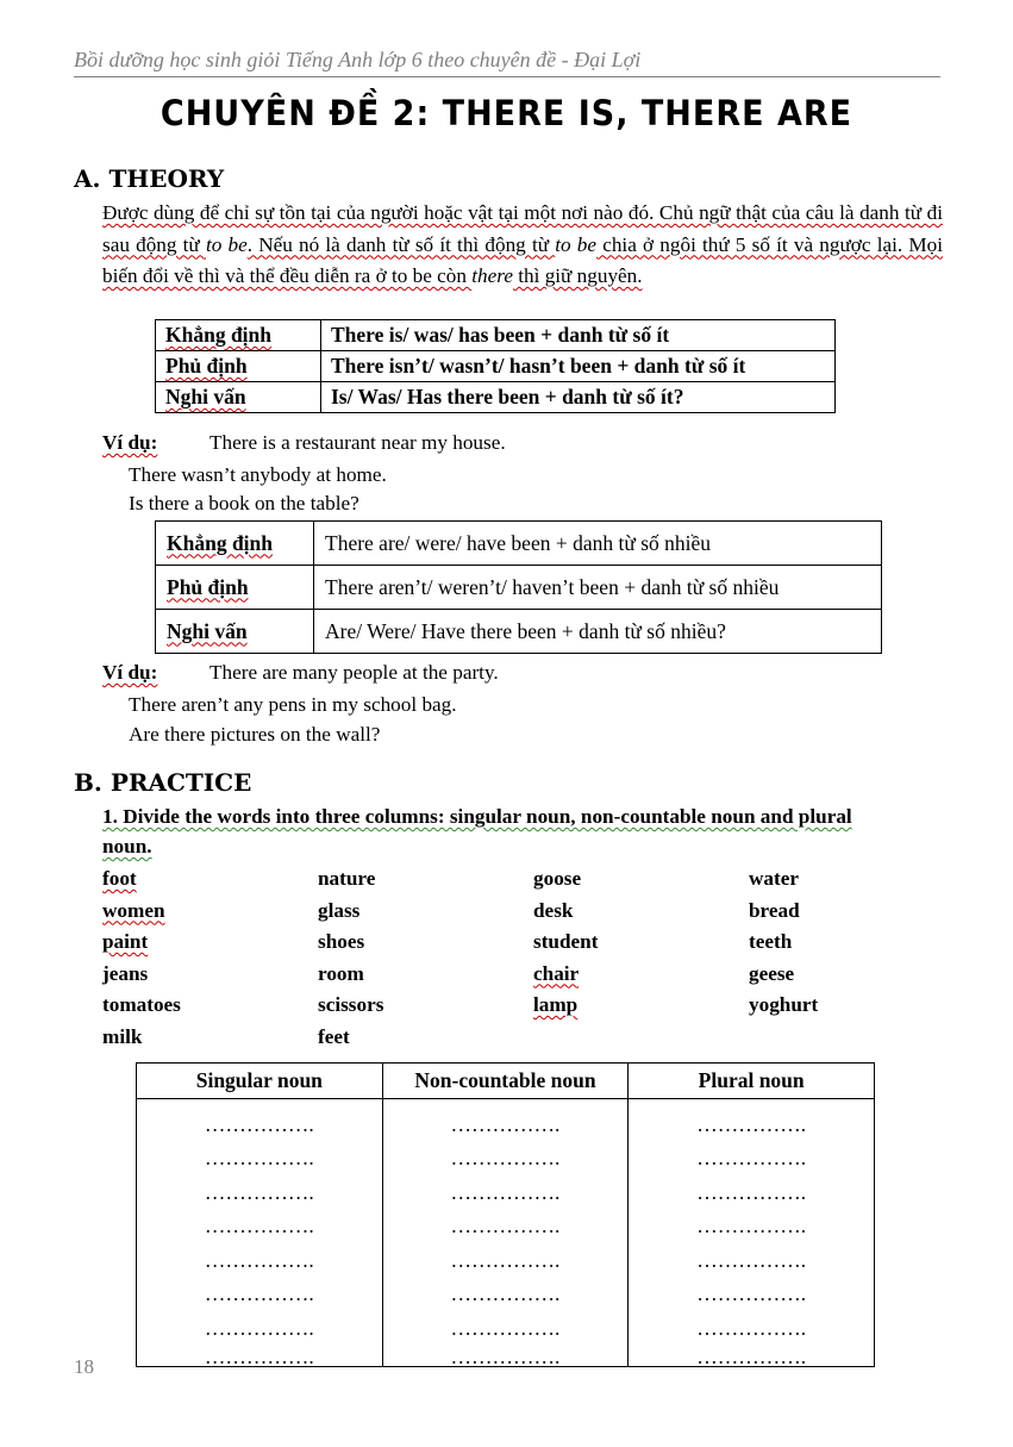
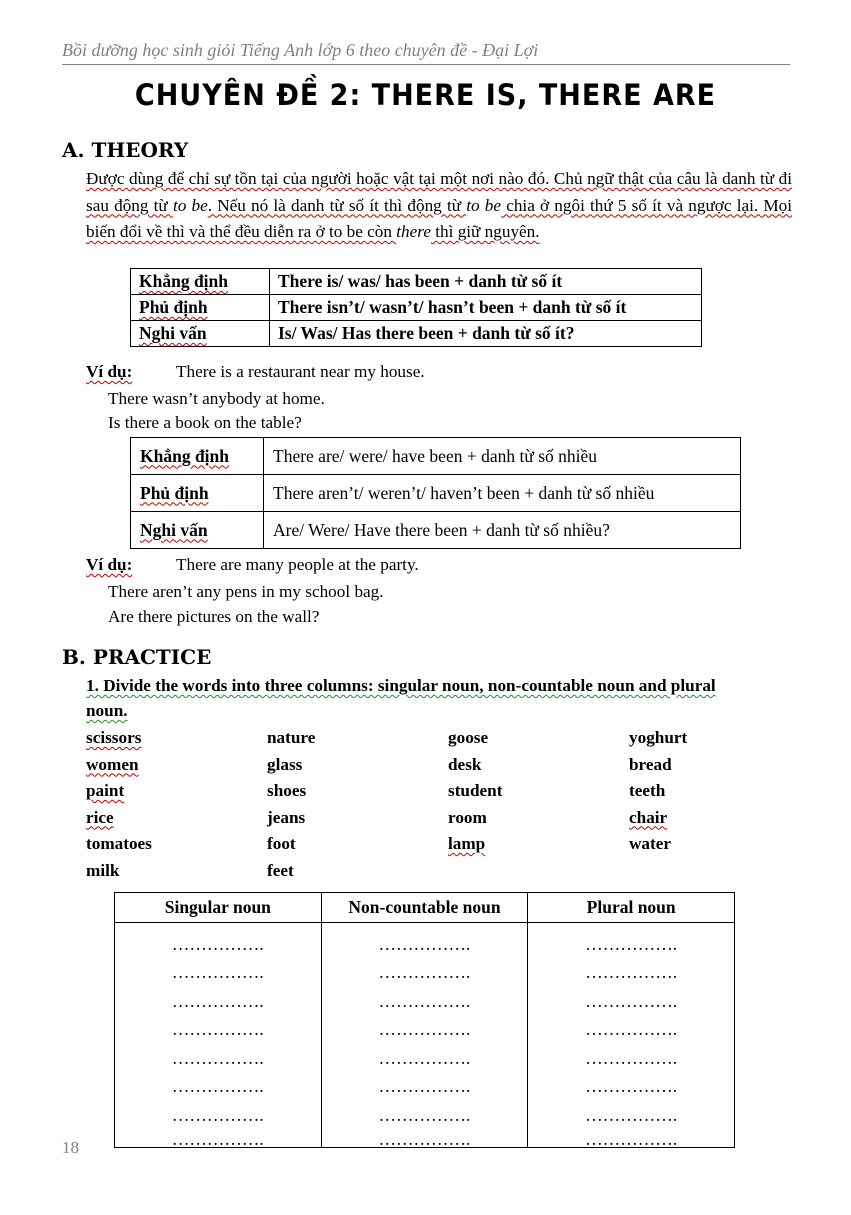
  Bồi dưỡng học sinh giỏi Tiếng Anh lớp 6 theo chuyên đề - Đại Lợi
  CHUYÊN ĐỀ 2: THERE IS, THERE ARE
  A. THEORY
  Được dùng để chỉ sự tồn tại của người hoặc vật tại một nơi nào đó. Chủ ngữ thật của câu là danh từ đi sau động từ to be. Nếu nó là danh từ số ít thì động từ to be chia ở ngôi thứ 5 số ít và ngược lại. Mọi biến đổi về thì và thể đều diễn ra ở to be còn there thì giữ nguyên.
  Khẳng định	There is/ was/ has been + danh từ số ít
  Phủ định	There isn’t/ wasn’t/ hasn’t been + danh từ số ít
  Nghi vấn	Is/ Was/ Has there been + danh từ số ít?
  Ví dụ: There is a restaurant near my house.
  There wasn’t anybody at home.
  Is there a book on the table?
  Khẳng định	There are/ were/ have been + danh từ số nhiều
  Phủ định	There aren’t/ weren’t/ haven’t been + danh từ số nhiều
  Nghi vấn	Are/ Were/ Have there been + danh từ số nhiều?
  Ví dụ: There are many people at the party.
  There aren’t any pens in my school bag.
  Are there pictures on the wall?
  B. PRACTICE
  1. Divide the words into three columns: singular noun, non-countable noun and plural
  noun.
- foot
+ scissors
  nature
  goose
- water
+ yoghurt
  women
  glass
  desk
  bread
  paint
  shoes
  student
  teeth
+ rice
  jeans
  room
  chair
- geese
  tomatoes
- scissors
+ foot
  lamp
- yoghurt
+ water
  milk
  feet
  Singular noun	Non-countable noun	Plural noun
  …………….	…………….	…………….
  …………….	…………….	…………….
  …………….	…………….	…………….
  …………….	…………….	…………….
  …………….	…………….	…………….
  …………….	…………….	…………….
  …………….	…………….	…………….
  …………….	…………….	…………….
  18
